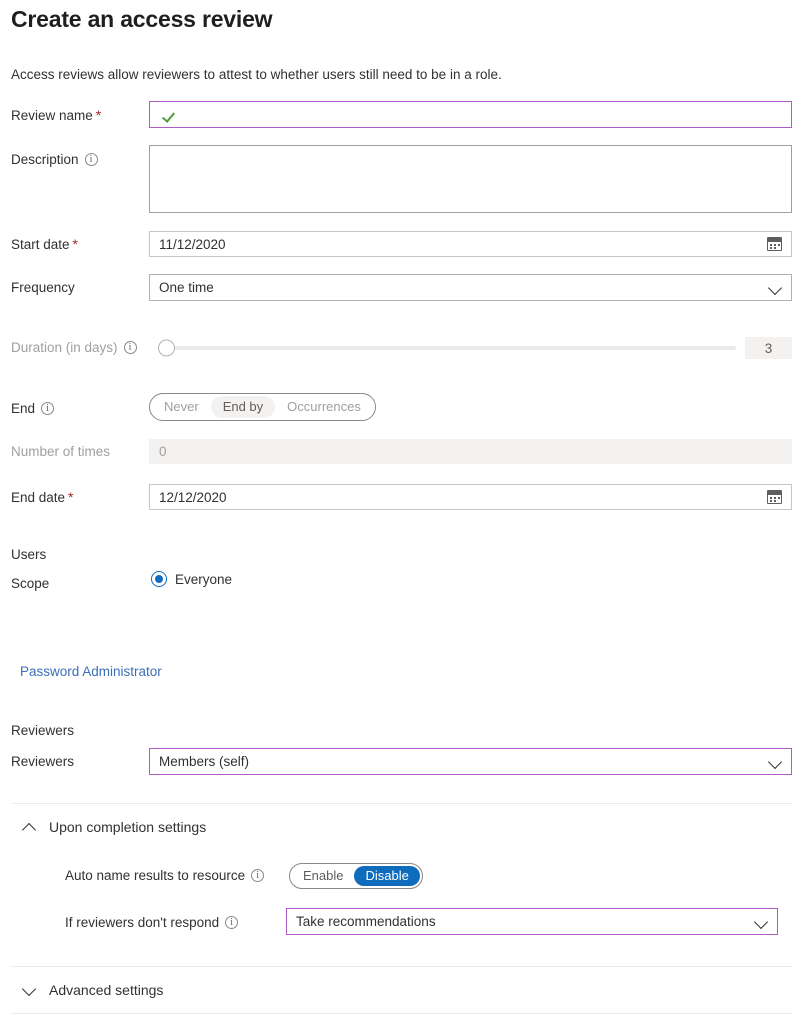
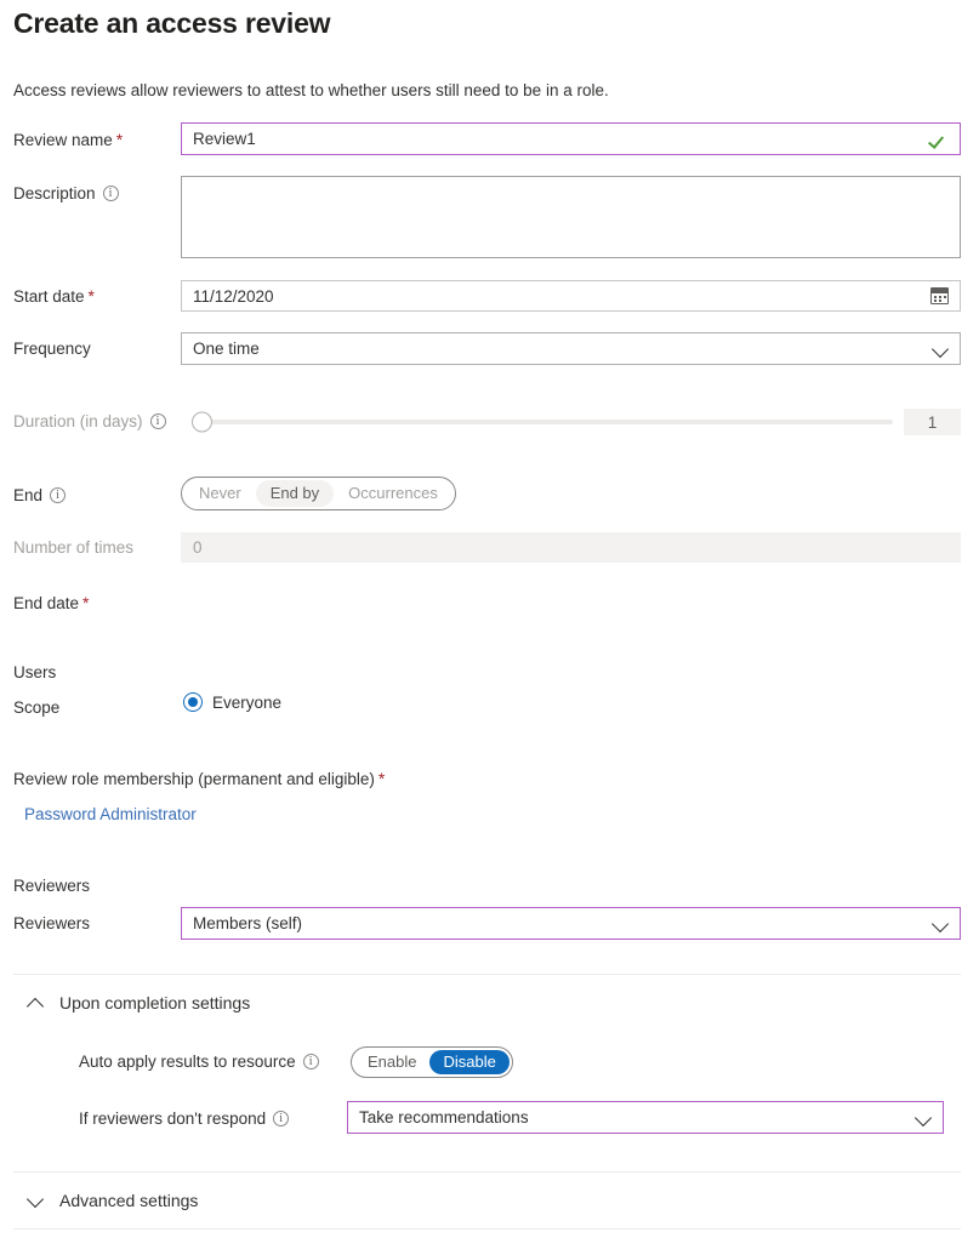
  Create an access review
  Access reviews allow reviewers to attest to whether users still need to be in a role.
  Review name *
+ Review1
  Description
  Start date *
  11/12/2020
  Frequency
  One time
  Duration (in days)
- 3
+ 1
  End
  Never
  End by
  Occurrences
  Number of times
  0
  End date *
- 12/12/2020
  Users
  Scope
  Everyone
+ Review role membership (permanent and eligible) *
  Password Administrator
  Reviewers
  Reviewers
  Members (self)
  Upon completion settings
- Auto name results to resource
+ Auto apply results to resource
  Enable
  Disable
  If reviewers don't respond
  Take recommendations
  Advanced settings
